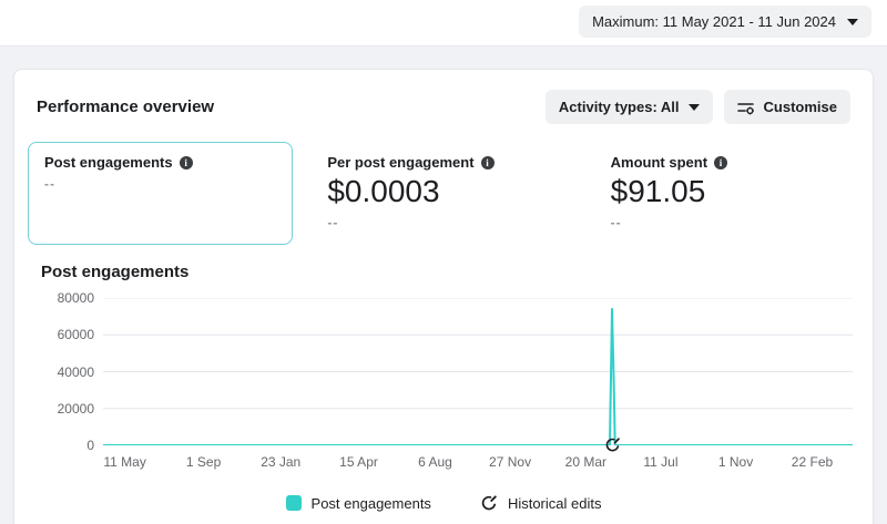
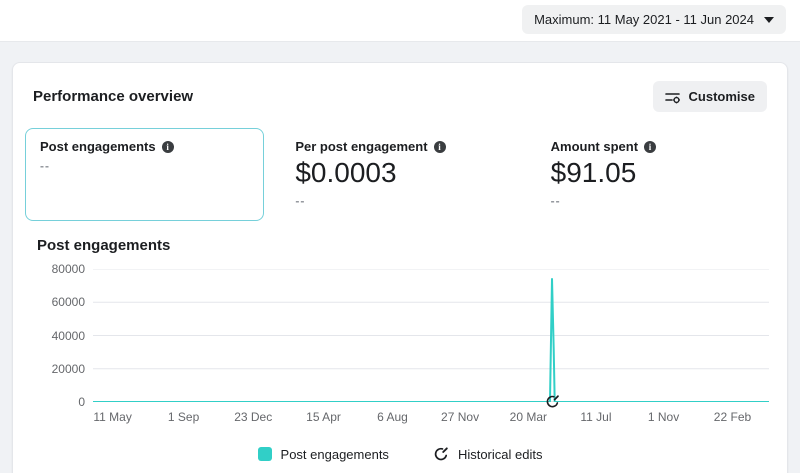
  Maximum: 11 May 2021 - 11 Jun 2024
  Performance overview
- Activity types: All
  Customise
  Post engagements
  i
  --
  Per post engagement
  i
  $0.0003
  --
  Amount spent
  i
  $91.05
  --
  Post engagements
  0
  20000
  40000
  60000
  80000
  11 May
  1 Sep
- 23 Jan
+ 23 Dec
  15 Apr
  6 Aug
  27 Nov
  20 Mar
  11 Jul
  1 Nov
  22 Feb
  Post engagements
  Historical edits
